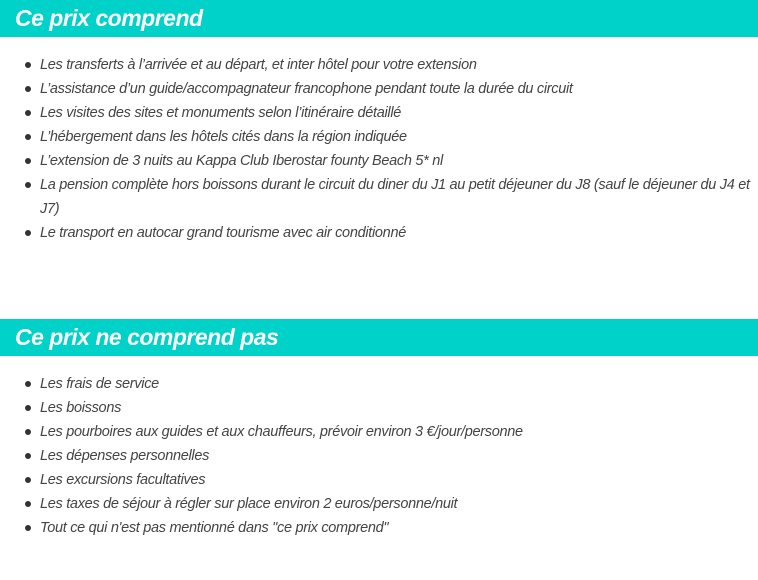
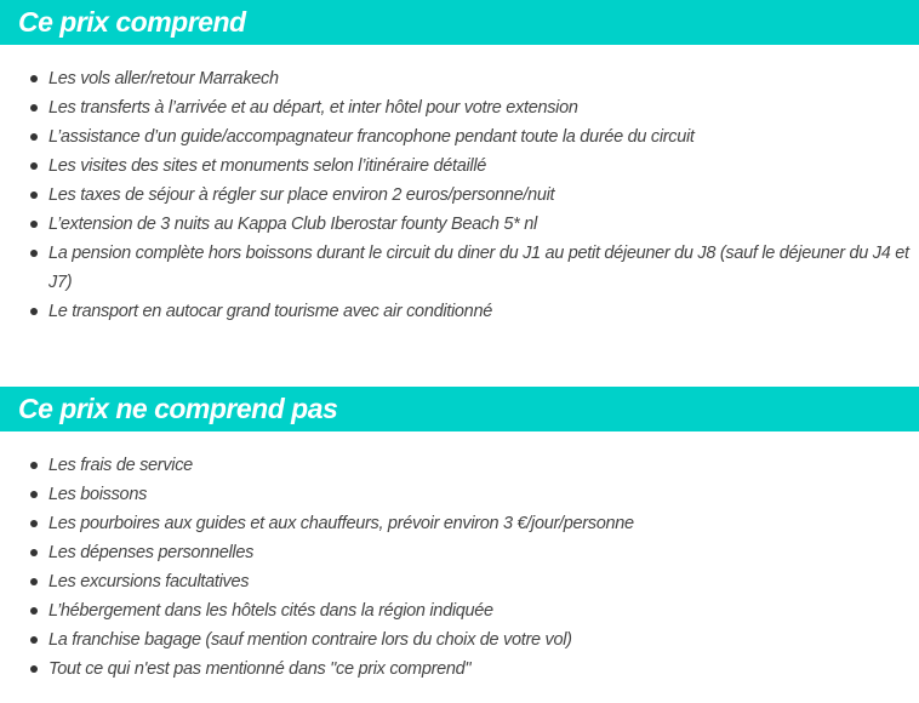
  Ce prix comprend
+ Les vols aller/retour Marrakech
  Les transferts à l’arrivée et au départ, et inter hôtel pour votre extension
  L’assistance d’un guide/accompagnateur francophone pendant toute la durée du circuit
  Les visites des sites et monuments selon l’itinéraire détaillé
- L’hébergement dans les hôtels cités dans la région indiquée
+ Les taxes de séjour à régler sur place environ 2 euros/personne/nuit
  L’extension de 3 nuits au Kappa Club Iberostar founty Beach 5* nl
  La pension complète hors boissons durant le circuit du diner du J1 au petit déjeuner du J8 (sauf le déjeuner du J4 et J7)
  Le transport en autocar grand tourisme avec air conditionné
  Ce prix ne comprend pas
  Les frais de service
  Les boissons
  Les pourboires aux guides et aux chauffeurs, prévoir environ 3 €/jour/personne
  Les dépenses personnelles
  Les excursions facultatives
- Les taxes de séjour à régler sur place environ 2 euros/personne/nuit
+ L’hébergement dans les hôtels cités dans la région indiquée
+ La franchise bagage (sauf mention contraire lors du choix de votre vol)
  Tout ce qui n'est pas mentionné dans "ce prix comprend"
